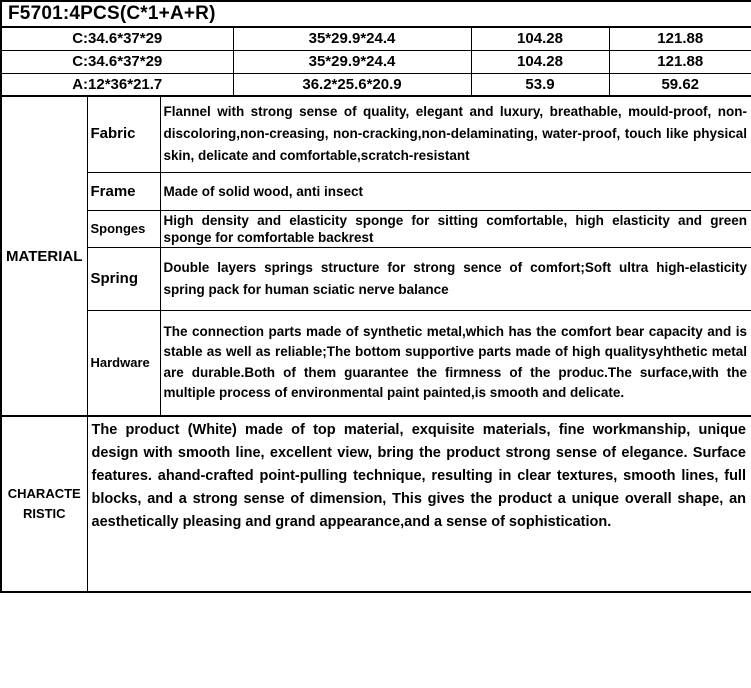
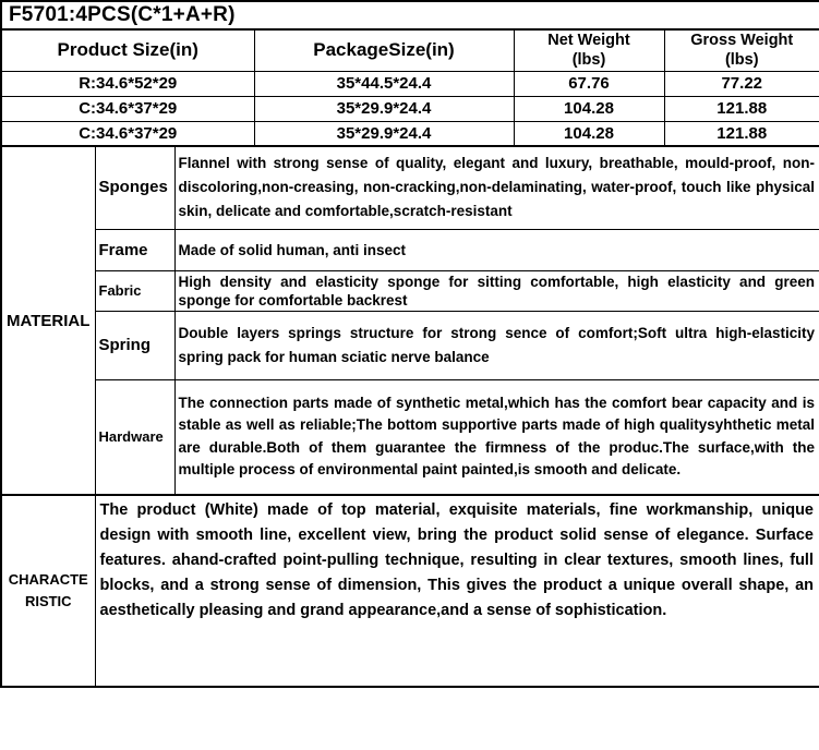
  F5701:4PCS(C*1+A+R)
+ Product Size(in)	PackageSize(in)	Net Weight (lbs)	Gross Weight (lbs)
+ R:34.6*52*29	35*44.5*24.4	67.76	77.22
  C:34.6*37*29	35*29.9*24.4	104.28	121.88
  C:34.6*37*29	35*29.9*24.4	104.28	121.88
- A:12*36*21.7	36.2*25.6*20.9	53.9	59.62
- MATERIAL	Fabric	Flannel with strong sense of quality, elegant and luxury, breathable, mould-proof, non-discoloring,non-creasing, non-cracking,non-delaminating, water-proof, touch like physical skin, delicate and comfortable,scratch-resistant
+ MATERIAL	Sponges	Flannel with strong sense of quality, elegant and luxury, breathable, mould-proof, non-discoloring,non-creasing, non-cracking,non-delaminating, water-proof, touch like physical skin, delicate and comfortable,scratch-resistant
- Frame	Made of solid wood, anti insect
+ Frame	Made of solid human, anti insect
- Sponges	High density and elasticity sponge for sitting comfortable, high elasticity and green sponge for comfortable backrest
+ Fabric	High density and elasticity sponge for sitting comfortable, high elasticity and green sponge for comfortable backrest
  Spring	Double layers springs structure for strong sence of comfort;Soft ultra high-elasticity spring pack for human sciatic nerve balance
  Hardware	The connection parts made of synthetic metal,which has the comfort bear capacity and is stable as well as reliable;The bottom supportive parts made of high qualitysyhthetic metal are durable.Both of them guarantee the firmness of the produc.The surface,with the multiple process of environmental paint painted,is smooth and delicate.
- CHARACTE RISTIC	The product (White) made of top material, exquisite materials, fine workmanship, unique design with smooth line, excellent view, bring the product strong sense of elegance. Surface features. ahand-crafted point-pulling technique, resulting in clear textures, smooth lines, full blocks, and a strong sense of dimension, This gives the product a unique overall shape, an aesthetically pleasing and grand appearance,and a sense of sophistication.
+ CHARACTE RISTIC	The product (White) made of top material, exquisite materials, fine workmanship, unique design with smooth line, excellent view, bring the product solid sense of elegance. Surface features. ahand-crafted point-pulling technique, resulting in clear textures, smooth lines, full blocks, and a strong sense of dimension, This gives the product a unique overall shape, an aesthetically pleasing and grand appearance,and a sense of sophistication.
